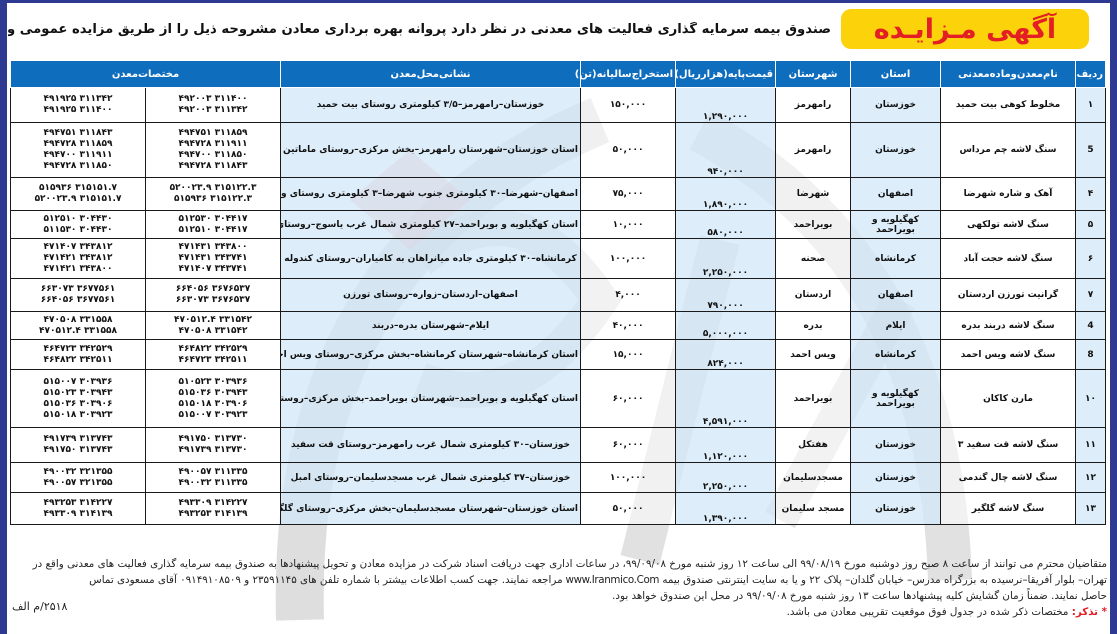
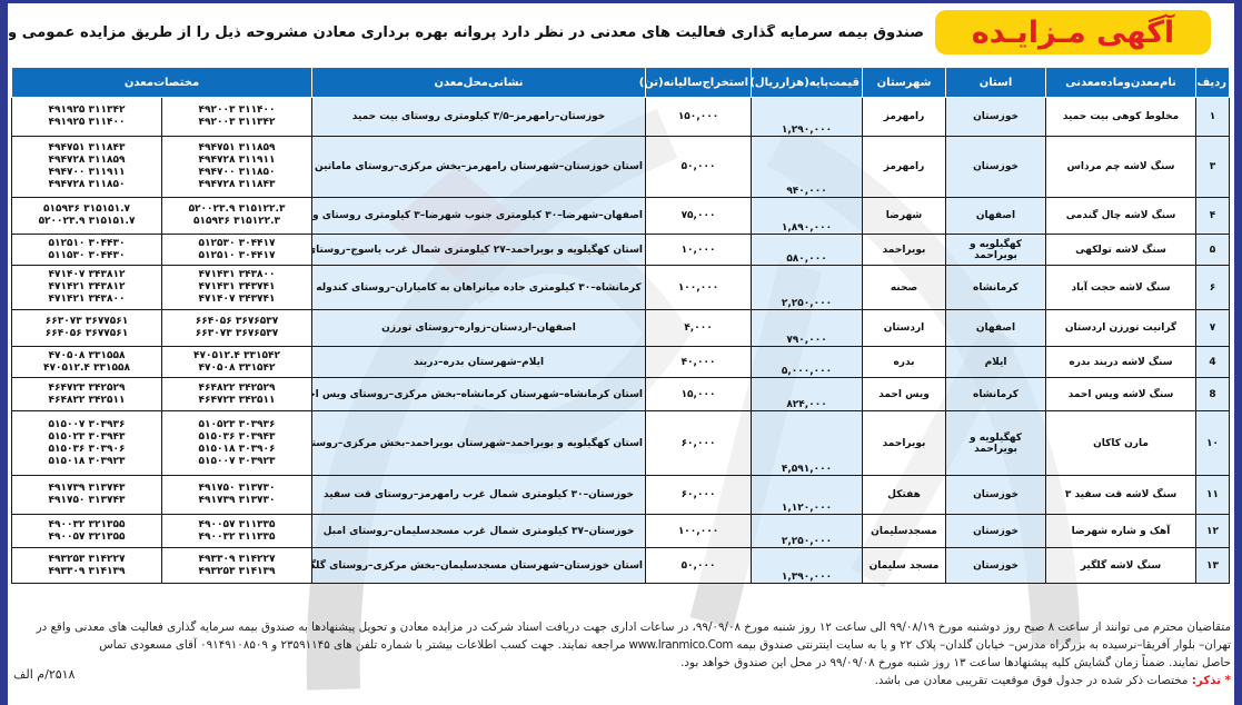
  آگهی مـزایـده
  صندوق بیمه سرمایه گذاری فعالیت های معدنی در نظر دارد پروانه بهره برداری معادن مشروحه ذیل را از طریق مزایده عمومی و
  ردیف	نام‌معدن‌و‌مادهمعدنی	استان	شهرستان	قیمت‌پایه(هزارریال)	استخراج‌سالیانه(تن)	نشانی‌محل‌معدن	مختصات‌معدن
  ۱	مخلوط کوهی بیت حمید	خوزستان	رامهرمز	۱,۲۹۰,۰۰۰	۱۵۰,۰۰۰	خوزستان–رامهرمز–۳/۵ کیلومتری روستای بیت حمید	۴۹۲۰۰۳ ۳۱۱۴۰۰ ۴۹۲۰۰۳ ۳۱۱۳۴۲	۴۹۱۹۲۵ ۳۱۱۳۴۲ ۴۹۱۹۲۵ ۳۱۱۴۰۰
- 5	سنگ لاشه چم مرداس	خوزستان	رامهرمز	۹۴۰,۰۰۰	۵۰,۰۰۰	استان خوزستان–شهرستان رامهرمز–بخش مرکزی–روستای ماماتین	۴۹۴۷۵۱ ۳۱۱۸۵۹ ۴۹۴۷۲۸ ۳۱۱۹۱۱ ۴۹۴۷۰۰ ۳۱۱۸۵۰ ۴۹۴۷۲۸ ۳۱۱۸۴۳	۴۹۴۷۵۱ ۳۱۱۸۴۳ ۴۹۴۷۲۸ ۳۱۱۸۵۹ ۴۹۴۷۰۰ ۳۱۱۹۱۱ ۴۹۴۷۲۸ ۳۱۱۸۵۰
+ ۳	سنگ لاشه چم مرداس	خوزستان	رامهرمز	۹۴۰,۰۰۰	۵۰,۰۰۰	استان خوزستان–شهرستان رامهرمز–بخش مرکزی–روستای ماماتین	۴۹۴۷۵۱ ۳۱۱۸۵۹ ۴۹۴۷۲۸ ۳۱۱۹۱۱ ۴۹۴۷۰۰ ۳۱۱۸۵۰ ۴۹۴۷۲۸ ۳۱۱۸۴۳	۴۹۴۷۵۱ ۳۱۱۸۴۳ ۴۹۴۷۲۸ ۳۱۱۸۵۹ ۴۹۴۷۰۰ ۳۱۱۹۱۱ ۴۹۴۷۲۸ ۳۱۱۸۵۰
- ۴	آهک و شاره شهرضا	اصفهان	شهرضا	۱,۸۹۰,۰۰۰	۷۵,۰۰۰	اصفهان–شهرضا–۳۰ کیلومتری جنوب شهرضا–۳ کیلومتری روستای و	۵۲۰۰۲۳.۹ ۳۱۵۱۲۲.۳ ۵۱۵۹۳۶ ۳۱۵۱۲۲.۳	۵۱۵۹۳۶ ۳۱۵۱۵۱.۷ ۵۲۰۰۲۳.۹ ۳۱۵۱۵۱.۷
+ ۴	سنگ لاشه چال گندمی	اصفهان	شهرضا	۱,۸۹۰,۰۰۰	۷۵,۰۰۰	اصفهان–شهرضا–۳۰ کیلومتری جنوب شهرضا–۳ کیلومتری روستای و	۵۲۰۰۲۳.۹ ۳۱۵۱۲۲.۳ ۵۱۵۹۳۶ ۳۱۵۱۲۲.۳	۵۱۵۹۳۶ ۳۱۵۱۵۱.۷ ۵۲۰۰۲۳.۹ ۳۱۵۱۵۱.۷
  ۵	سنگ لاشه تولکهی	کهگیلویه و بویراحمد	بویراحمد	۵۸۰,۰۰۰	۱۰,۰۰۰	استان کهگیلویه و بویراحمد–۲۷ کیلومتری شمال غرب یاسوج–روستای	۵۱۲۵۳۰ ۳۰۴۴۱۷ ۵۱۲۵۱۰ ۳۰۴۴۱۷	۵۱۲۵۱۰ ۳۰۴۴۳۰ ۵۱۱۵۳۰ ۳۰۴۴۳۰
  ۶	سنگ لاشه حجت آباد	کرمانشاه	صحنه	۲,۲۵۰,۰۰۰	۱۰۰,۰۰۰	کرمانشاه–۳۰ کیلومتری جاده میانراهان به کامیاران–روستای کندوله	۴۷۱۴۳۱ ۳۴۳۸۰۰ ۴۷۱۴۳۱ ۳۴۳۷۴۱ ۴۷۱۴۰۷ ۳۴۳۷۴۱	۴۷۱۴۰۷ ۳۴۳۸۱۲ ۴۷۱۴۲۱ ۳۴۳۸۱۲ ۴۷۱۴۲۱ ۳۴۳۸۰۰
  ۷	گرانیت تورزن اردستان	اصفهان	اردستان	۷۹۰,۰۰۰	۴,۰۰۰	اصفهان–اردستان–زواره–روستای تورزن	۶۶۴۰۵۶ ۳۶۷۶۵۳۷ ۶۶۳۰۷۳ ۳۶۷۶۵۳۷	۶۶۳۰۷۳ ۳۶۷۷۵۶۱ ۶۶۴۰۵۶ ۳۶۷۷۵۶۱
  4	سنگ لاشه دربند بدره	ایلام	بدره	۵,۰۰۰,۰۰۰	۴۰,۰۰۰	ایلام–شهرستان بدره–دربند	۴۷۰۵۱۲.۴ ۳۳۱۵۴۲ ۴۷۰۵۰۸ ۳۳۱۵۴۲	۴۷۰۵۰۸ ۳۳۱۵۵۸ ۴۷۰۵۱۲.۴ ۳۳۱۵۵۸
  8	سنگ لاشه ویس احمد	کرمانشاه	ویس احمد	۸۲۴,۰۰۰	۱۵,۰۰۰	استان کرمانشاه–شهرستان کرمانشاه–بخش مرکزی–روستای ویس اح	۴۶۴۸۲۲ ۳۴۲۵۲۹ ۴۶۴۷۲۳ ۳۴۲۵۱۱	۴۶۴۷۲۳ ۳۴۲۵۲۹ ۴۶۴۸۲۲ ۳۴۲۵۱۱
  ۱۰	مارن کاکان	کهگیلویه و بویراحمد	بویراحمد	۴,۵۹۱,۰۰۰	۶۰,۰۰۰	استان کهگیلویه و بویراحمد–شهرستان بویراحمد–بخش مرکزی–روست	۵۱۰۵۲۳ ۳۰۳۹۳۶ ۵۱۵۰۳۶ ۳۰۳۹۴۳ ۵۱۵۰۱۸ ۳۰۳۹۰۶ ۵۱۵۰۰۷ ۳۰۳۹۲۳	۵۱۵۰۰۷ ۳۰۳۹۳۶ ۵۱۵۰۲۳ ۳۰۳۹۴۳ ۵۱۵۰۳۶ ۳۰۳۹۰۶ ۵۱۵۰۱۸ ۳۰۳۹۲۳
  ۱۱	سنگ لاشه قت سفید ۳	خوزستان	هفتکل	۱,۱۲۰,۰۰۰	۶۰,۰۰۰	خوزستان–۳۰ کیلومتری شمال غرب رامهرمز–روستای قت سفید	۴۹۱۷۵۰ ۳۱۳۷۳۰ ۴۹۱۷۳۹ ۳۱۳۷۳۰	۴۹۱۷۳۹ ۳۱۳۷۴۳ ۴۹۱۷۵۰ ۳۱۳۷۴۳
- ۱۲	سنگ لاشه چال گندمی	خوزستان	مسجدسلیمان	۲,۲۵۰,۰۰۰	۱۰۰,۰۰۰	خوزستان–۳۷ کیلومتری شمال غرب مسجدسلیمان–روستای امبل	۴۹۰۰۵۷ ۳۱۱۳۳۵ ۴۹۰۰۳۲ ۳۱۱۳۳۵	۴۹۰۰۳۲ ۳۲۱۳۵۵ ۴۹۰۰۵۷ ۳۲۱۳۵۵
+ ۱۲	آهک و شاره شهرضا	خوزستان	مسجدسلیمان	۲,۲۵۰,۰۰۰	۱۰۰,۰۰۰	خوزستان–۳۷ کیلومتری شمال غرب مسجدسلیمان–روستای امبل	۴۹۰۰۵۷ ۳۱۱۳۳۵ ۴۹۰۰۳۲ ۳۱۱۳۳۵	۴۹۰۰۳۲ ۳۲۱۳۵۵ ۴۹۰۰۵۷ ۳۲۱۳۵۵
  ۱۳	سنگ لاشه گلگیر	خوزستان	مسجد سلیمان	۱,۳۹۰,۰۰۰	۵۰,۰۰۰	استان خوزستان–شهرستان مسجدسلیمان–بخش مرکزی–روستای گلگ	۴۹۳۳۰۹ ۳۱۴۲۲۷ ۴۹۳۲۵۳ ۳۱۴۱۳۹	۴۹۳۲۵۳ ۳۱۴۲۲۷ ۴۹۳۳۰۹ ۳۱۴۱۳۹
  متقاضیان محترم می توانند از ساعت ۸ صبح روز دوشنبه مورخ ۹۹/۰۸/۱۹ الی ساعت ۱۲ روز شنبه مورخ ۹۹/۰۹/۰۸، در ساعات اداری جهت دریافت اسناد شرکت در مزایده معادن و تحویل پیشنهادها به صندوق بیمه سرمایه گذاری فعالیت های معدنی واقع در
  تهران– بلوار آفریقا–نرسیده به بزرگراه مدرس– خیابان گلدان– پلاک ۲۲ و یا به سایت اینترنتی صندوق بیمه www.Iranmico.Com مراجعه نمایند. جهت کسب اطلاعات بیشتر با شماره تلفن های ۲۳۵۹۱۱۴۵ و ۰۹۱۴۹۱۰۸۵۰۹ آقای مسعودی تماس
  حاصل نمایند. ضمناً زمان گشایش کلیه پیشنهادها ساعت ۱۳ روز شنبه مورخ ۹۹/۰۹/۰۸ در محل این صندوق خواهد بود.
  * تذکر: مختصات ذکر شده در جدول فوق موقعیت تقریبی معادن می باشد.
  ۲۵۱۸/م الف
